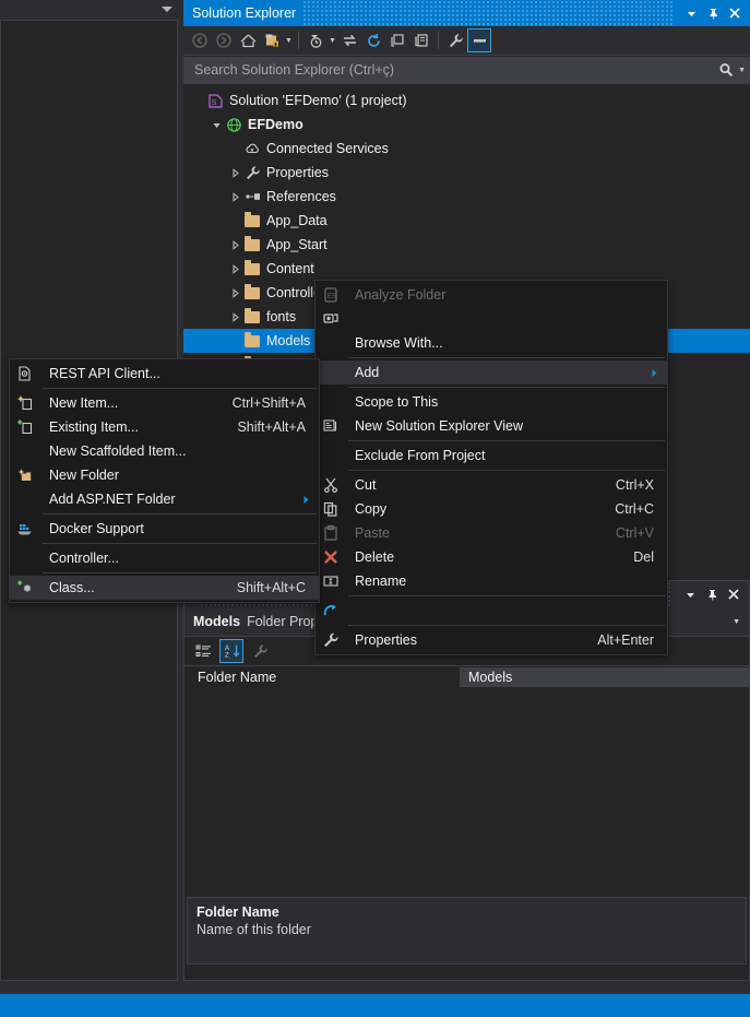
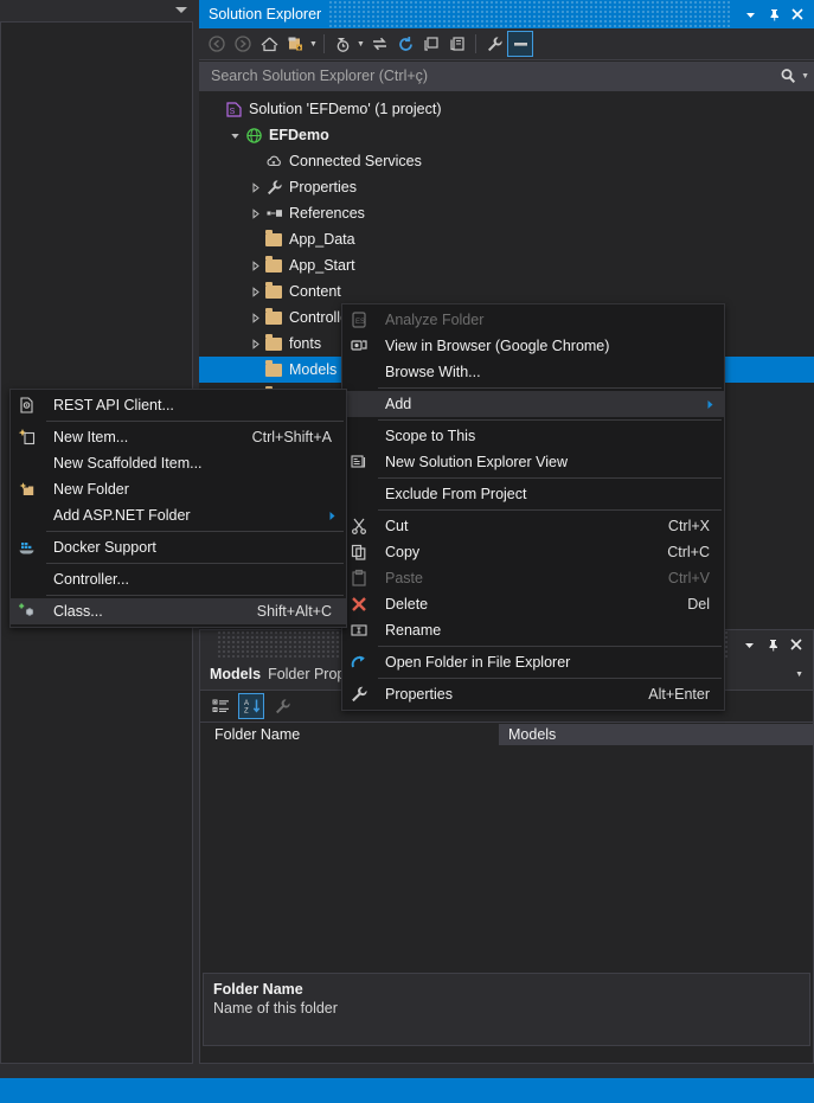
  Solution Explorer
  Search Solution Explorer (Ctrl+ç)
  Solution 'EFDemo' (1 project)
  EFDemo
  Connected Services
  Properties
  References
  App_Data
  App_Start
  Content
  Controll
  fonts
  Models
  Models
  Folder Name
  Models
  Folder Name
  Name of this folder
  Analyze Folder
+ View in Browser (Google Chrome)
  Browse With...
  Add
  Scope to This
  New Solution Explorer View
  Exclude From Project
  Cut
  Ctrl+X
  Copy
  Ctrl+C
  Paste
  Ctrl+V
  Delete
  Del
  Rename
+ Open Folder in File Explorer
  Properties
  Alt+Enter
  REST API Client...
  New Item...
  Ctrl+Shift+A
- Existing Item...
- Shift+Alt+A
  New Scaffolded Item...
  New Folder
  Add ASP.NET Folder
  Docker Support
  Controller...
  Class...
  Shift+Alt+C
